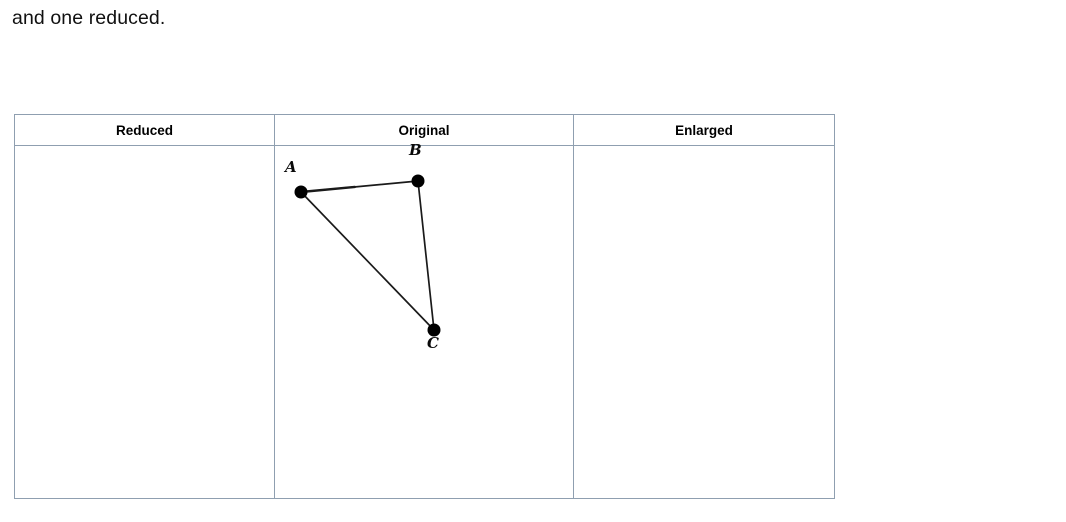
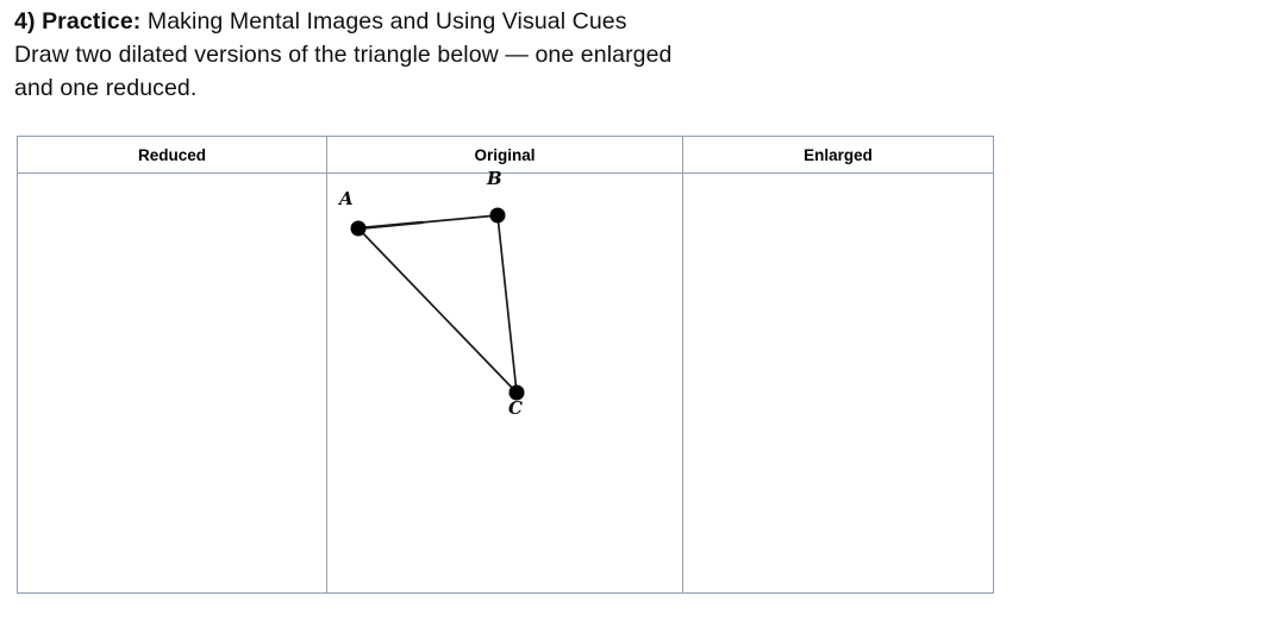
+ 4) Practice: Making Mental Images and Using Visual Cues
+ Draw two dilated versions of the triangle below — one enlarged
  and one reduced.
  Reduced	Original	Enlarged
  	A B C
